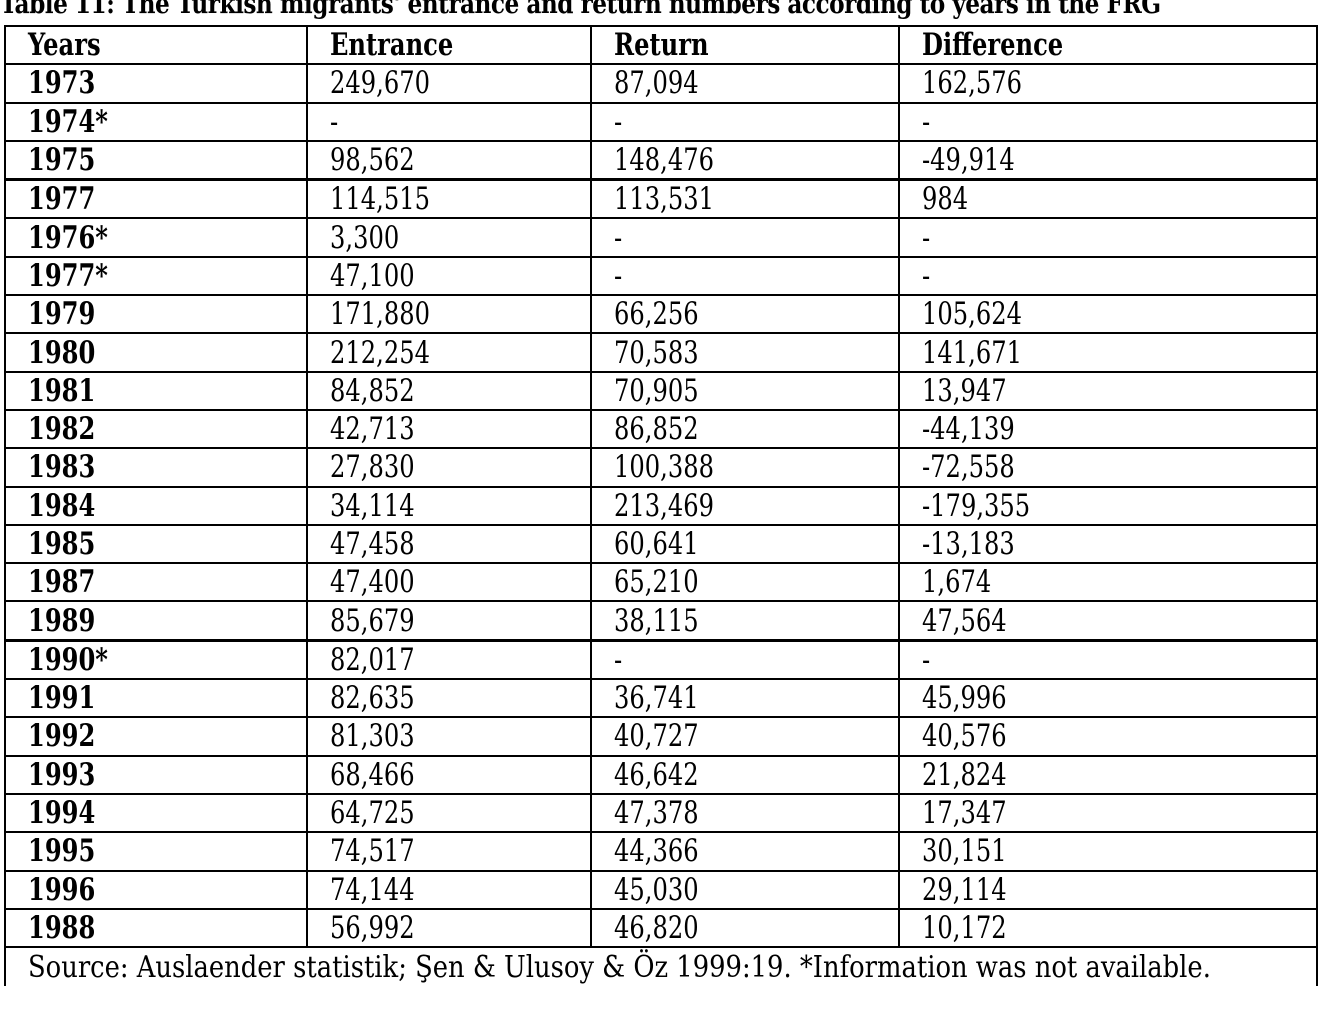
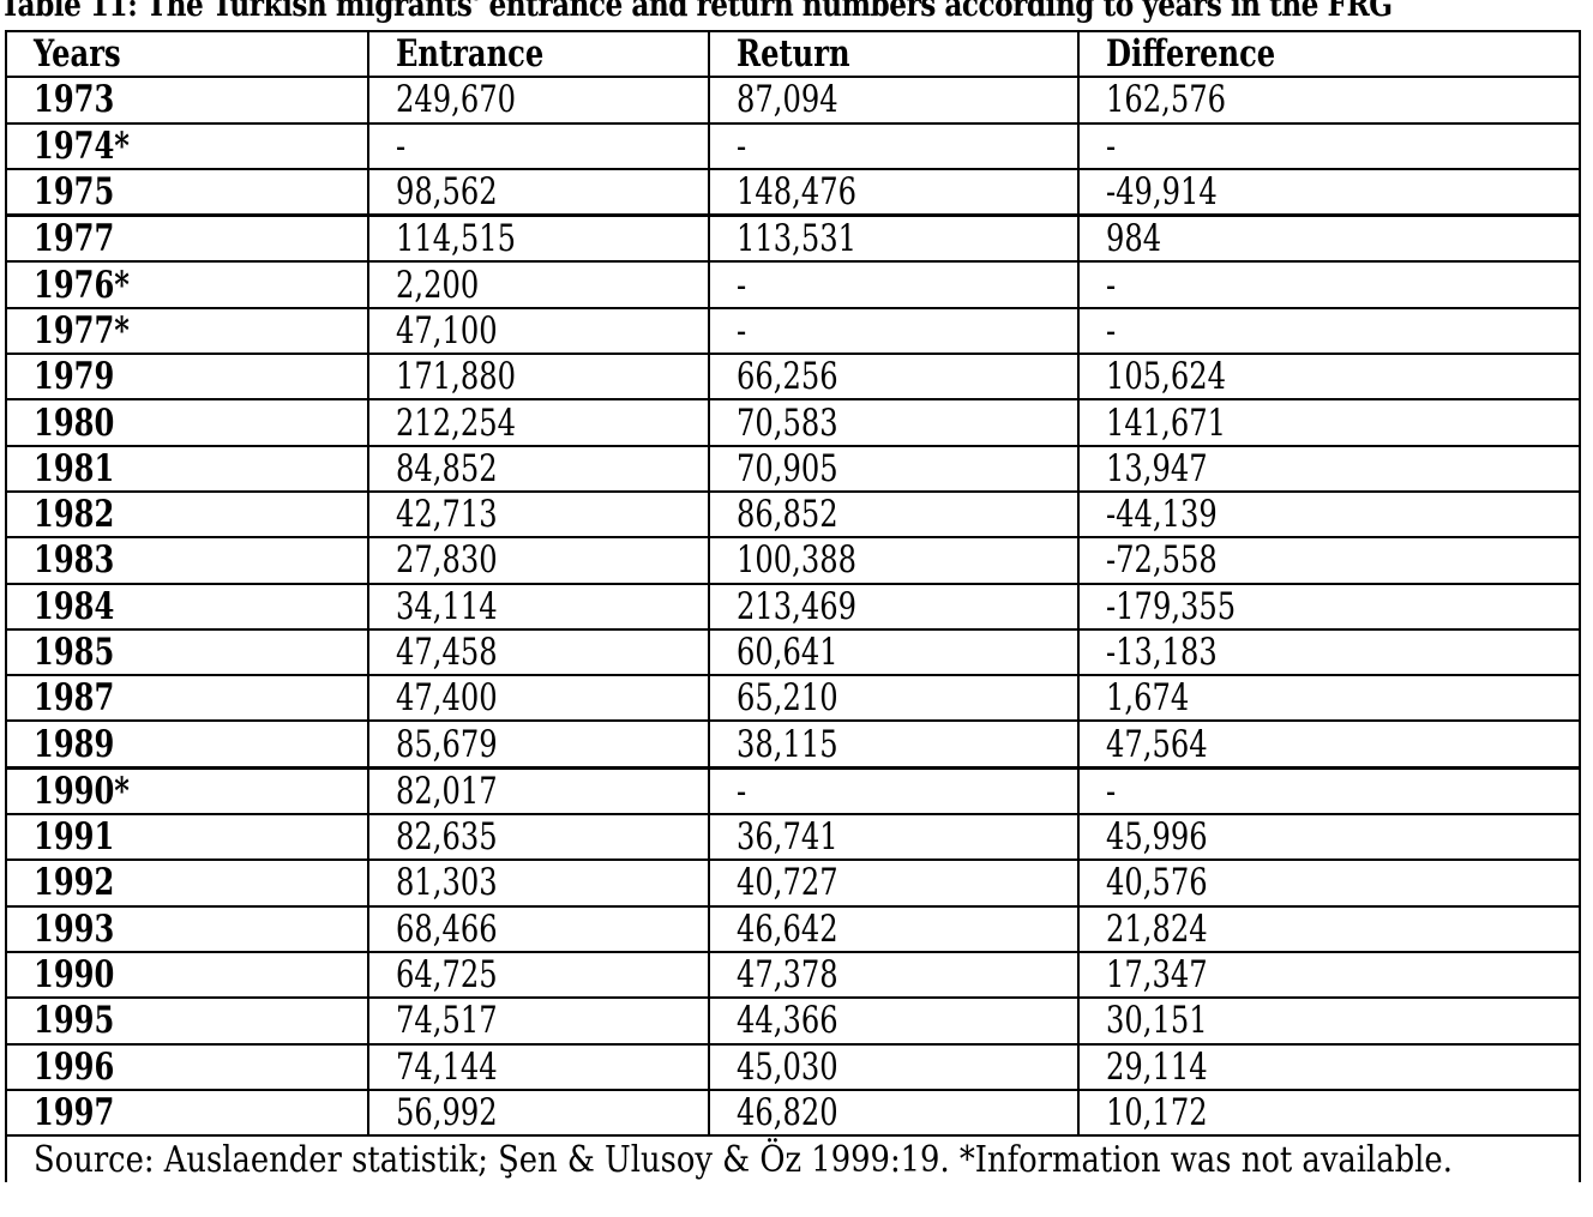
  Table 11: The Turkish migrants' entrance and return numbers according to years in the FRG
  Years	Entrance	Return	Difference
  1973	249,670	87,094	162,576
  1974*	-	-	-
  1975	98,562	148,476	-49,914
  1977	114,515	113,531	984
- 1976*	3,300	-	-
+ 1976*	2,200	-	-
  1977*	47,100	-	-
  1979	171,880	66,256	105,624
  1980	212,254	70,583	141,671
  1981	84,852	70,905	13,947
  1982	42,713	86,852	-44,139
  1983	27,830	100,388	-72,558
  1984	34,114	213,469	-179,355
  1985	47,458	60,641	-13,183
  1987	47,400	65,210	1,674
  1989	85,679	38,115	47,564
  1990*	82,017	-	-
  1991	82,635	36,741	45,996
  1992	81,303	40,727	40,576
  1993	68,466	46,642	21,824
- 1994	64,725	47,378	17,347
+ 1990	64,725	47,378	17,347
  1995	74,517	44,366	30,151
  1996	74,144	45,030	29,114
- 1988	56,992	46,820	10,172
+ 1997	56,992	46,820	10,172
  Source: Auslaender statistik; Şen & Ulusoy & Öz 1999:19. *Information was not available.
